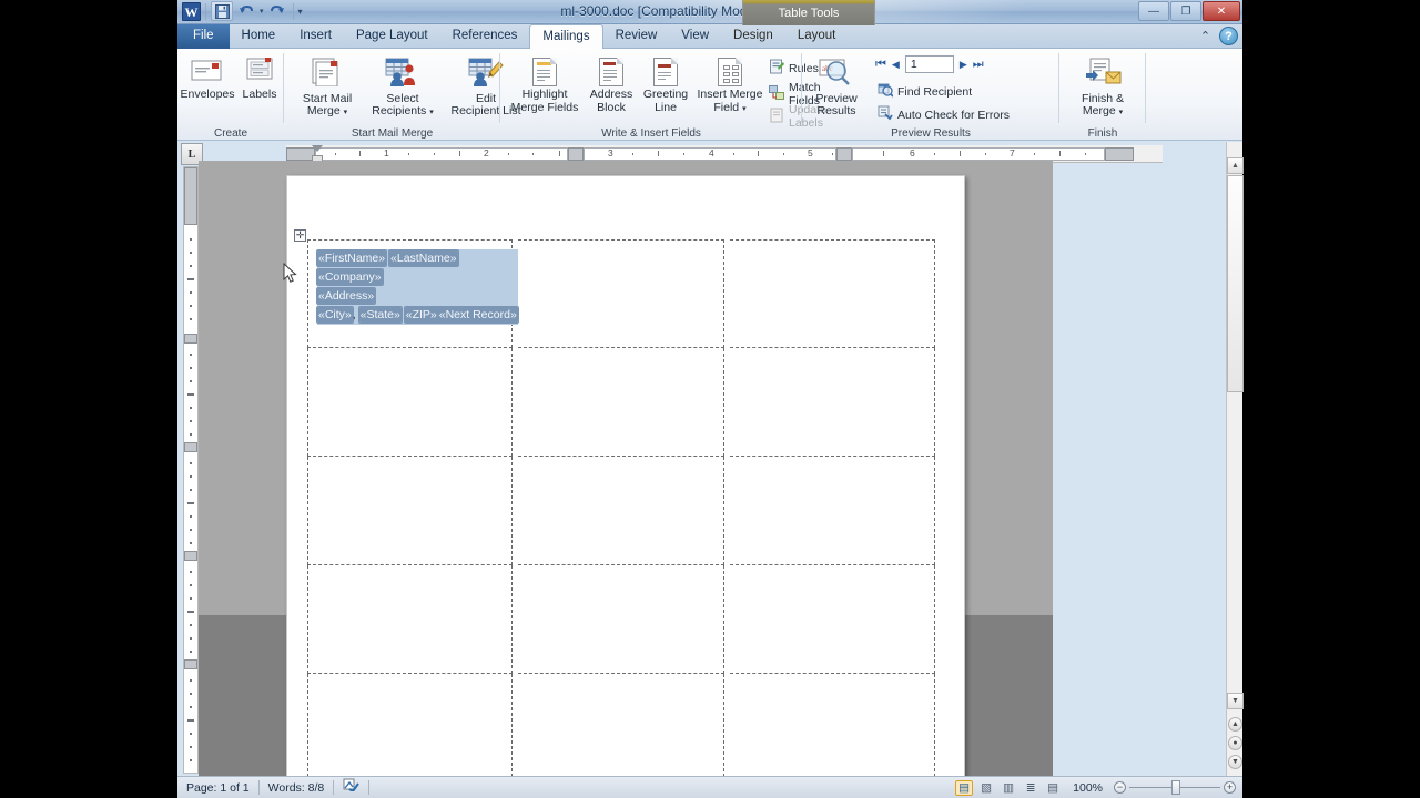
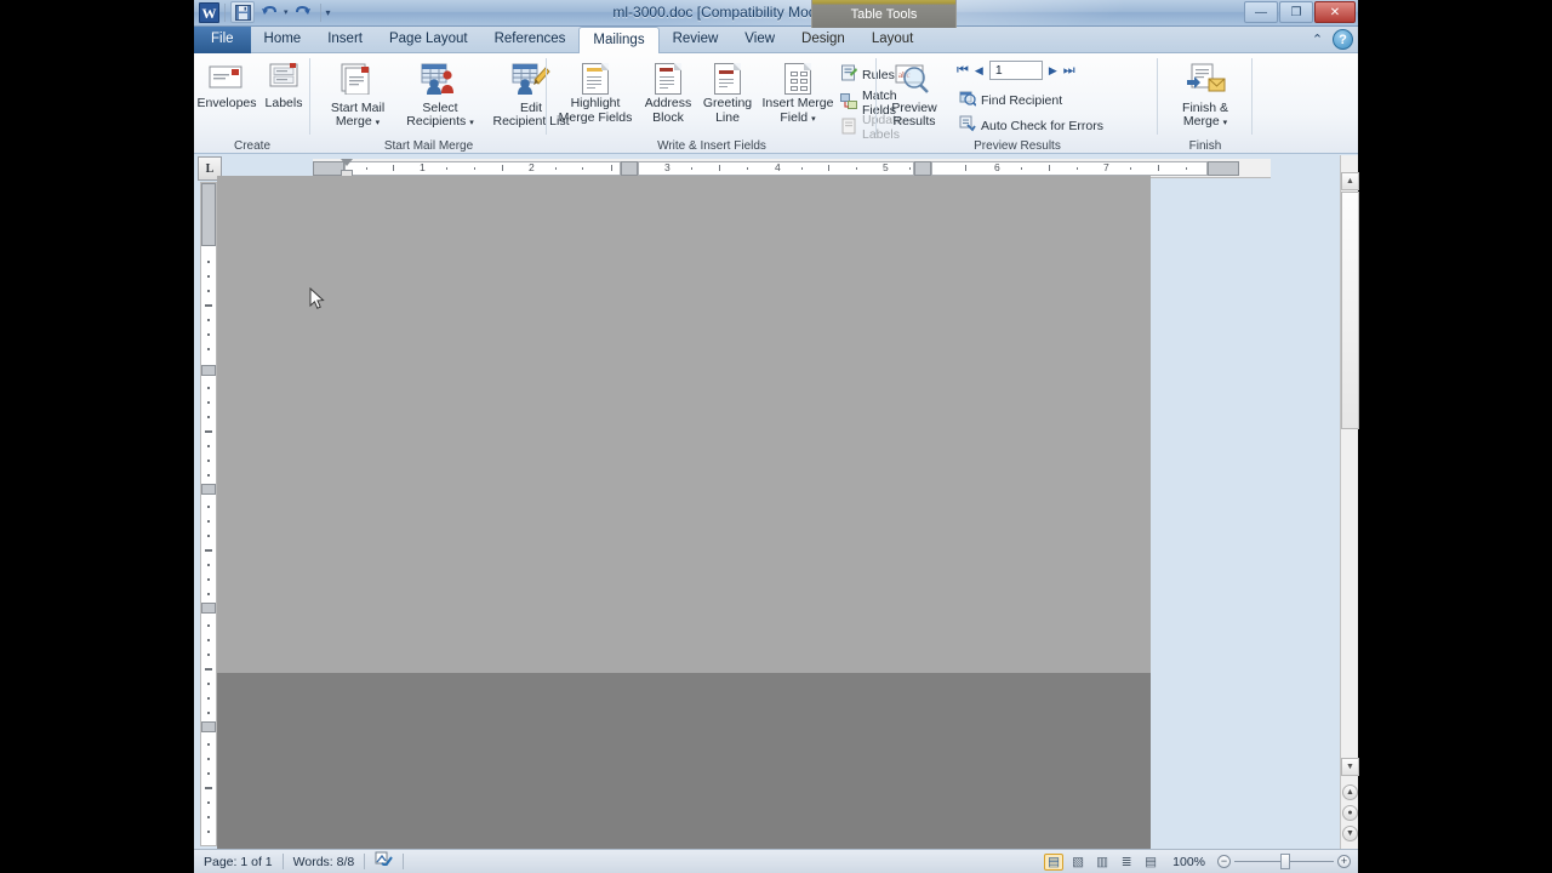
  W
  ▾
  —
  ❐
  ✕
  Table Tools
  File
  Home
  Insert
  Page Layout
  References
  Mailings
  Review
  View
  Design
  Layout
  ⌃
  ?
  Envelopes
  Labels
  Create
  Start Mail
  Merge
  Select
  Recipients
  Edit
  Recipient List
  Start Mail Merge
  Highlight
  Merge Fields
  Address
  Block
  Greeting
  Line
  Insert Merge
  Field
  Rles
  Mtch Filds
  Udate Labels
  Write & Insert Fields
  abc
  Preview
  Results
  ⏮
  ◀
  1
  ▶
  ⏭
  Find Recipient
  Auto Check for Errors
  Preview Results
  Finish &
  Merge
  Finish
  L
  1
  2
  3
  4
  5
  6
  7
- ✛
- «FirstName» «LastName»
- «Company»
- «Address»
- «City», «State» «ZIP» «Next Record»
  Page: 1 of 1
  Words: 8/8
  ▤
  ▧
  ▥
  ≣
  ▤
  100%
  −
  +
